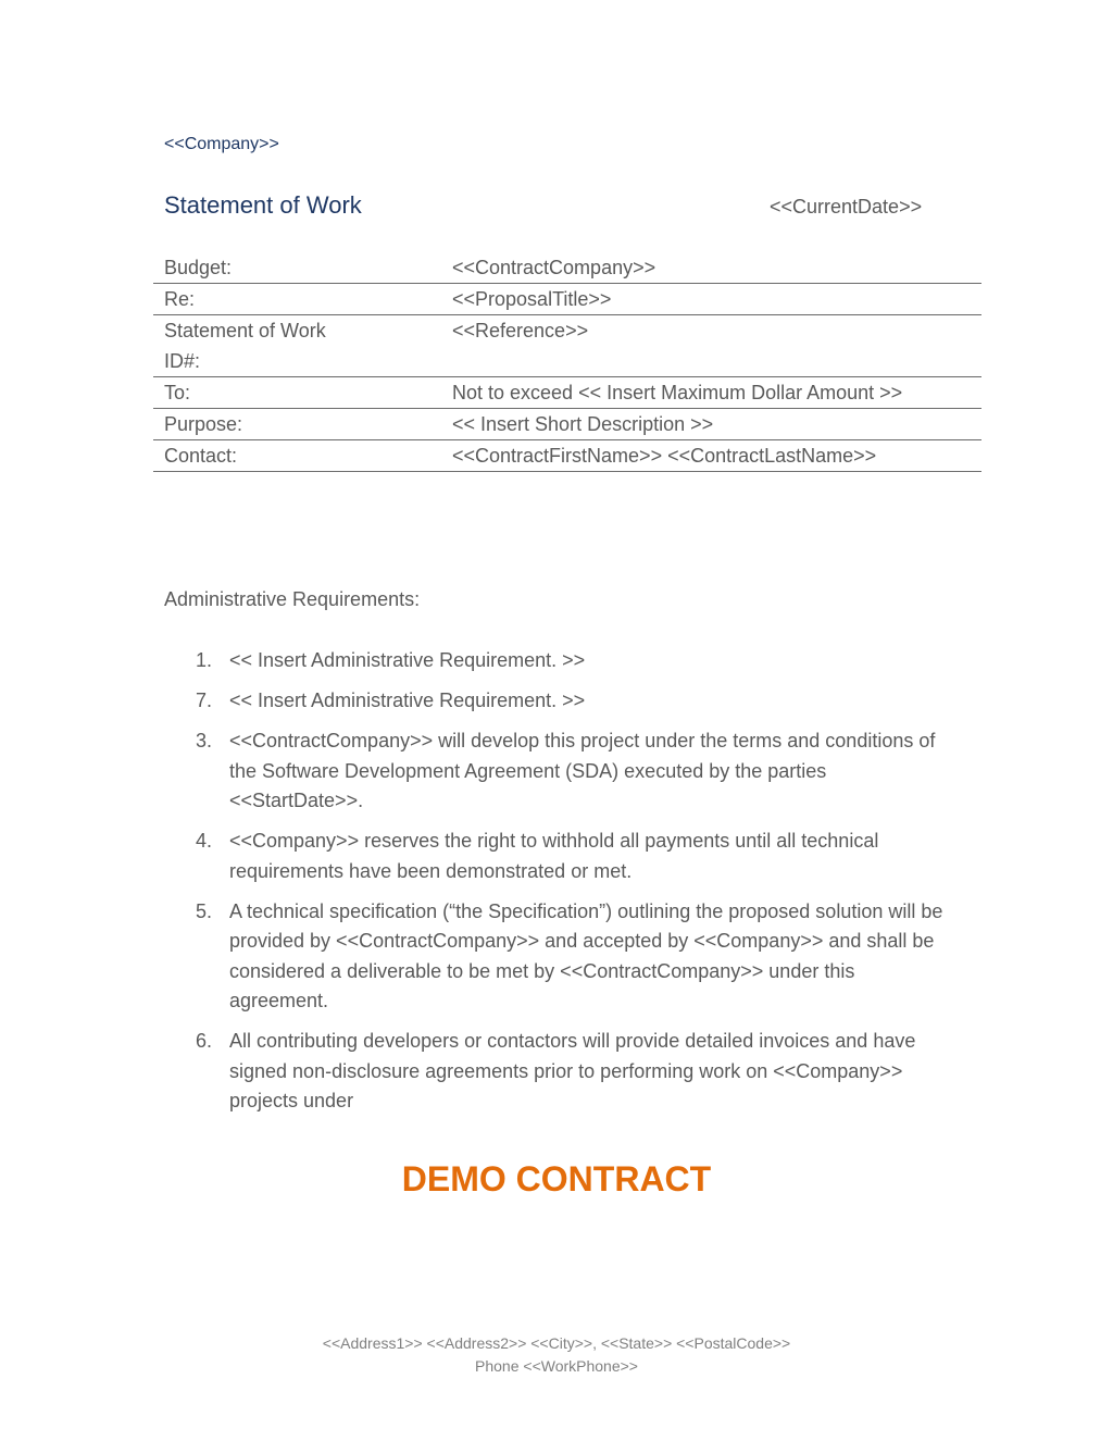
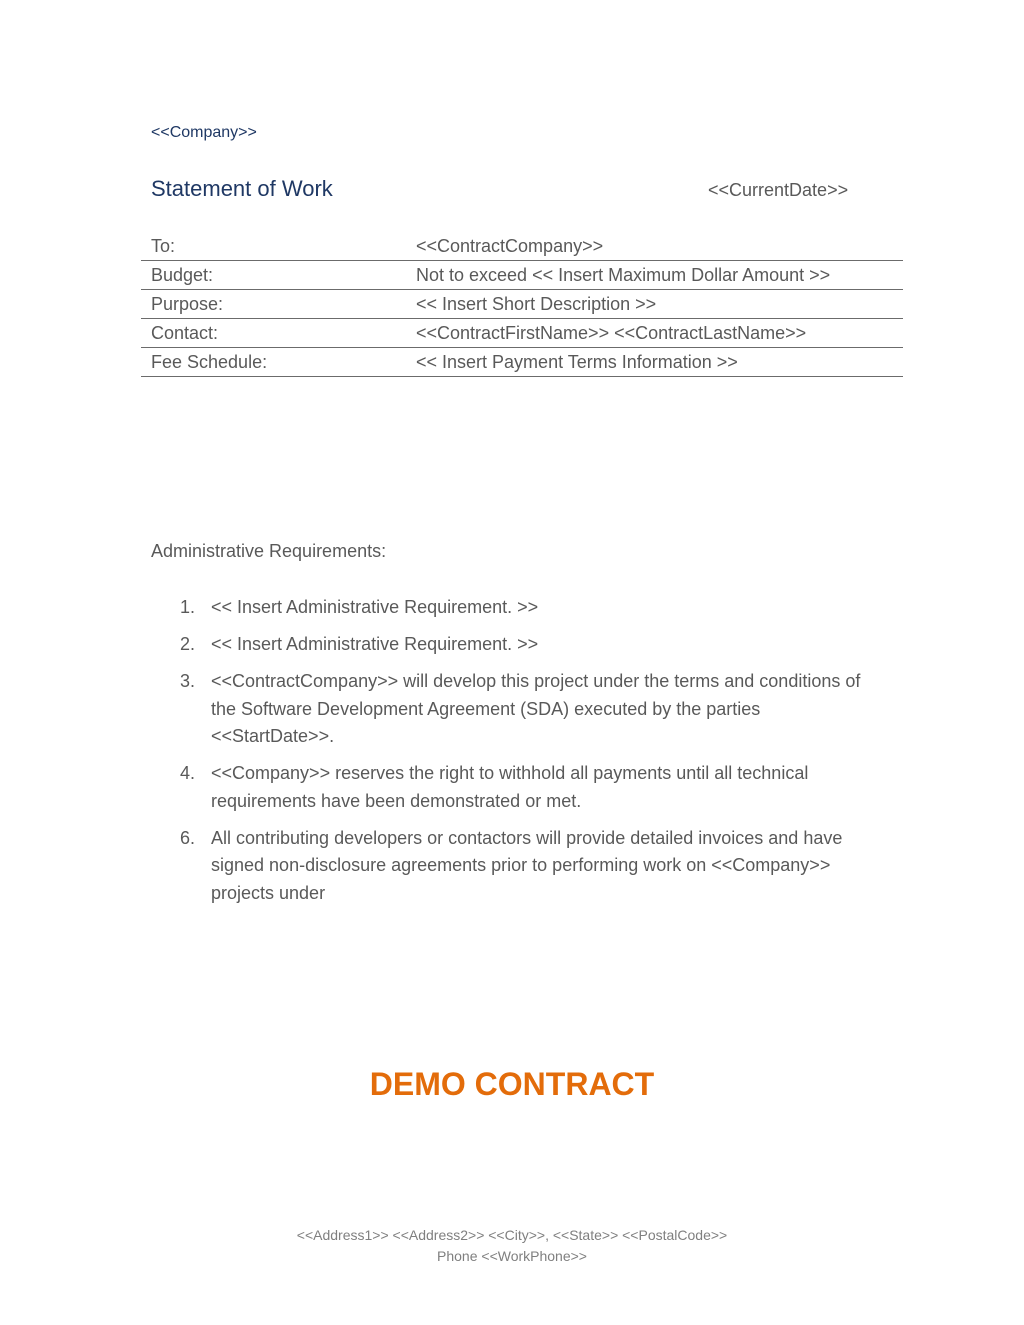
  <<Company>>
  Statement of Work
  <<CurrentDate>>
- Budget:	<<ContractCompany>>
+ To:	<<ContractCompany>>
- Re:	<<ProposalTitle>>
- Statement of Work ID#:	<<Reference>>
- To:	Not to exceed << Insert Maximum Dollar Amount >>
+ Budget:	Not to exceed << Insert Maximum Dollar Amount >>
  Purpose:	<< Insert Short Description >>
  Contact:	<<ContractFirstName>> <<ContractLastName>>
+ Fee Schedule:	<< Insert Payment Terms Information >>
  Administrative Requirements:
  1.
  << Insert Administrative Requirement. >>
- 7.
+ 2.
  << Insert Administrative Requirement. >>
  3.
  <<ContractCompany>> will develop this project under the terms and conditions of the Software Development Agreement (SDA) executed by the parties <<StartDate>>.
  4.
  <<Company>> reserves the right to withhold all payments until all technical requirements have been demonstrated or met.
- 5.
- A technical specification (“the Specification”) outlining the proposed solution will be provided by <<ContractCompany>> and accepted by <<Company>> and shall be considered a deliverable to be met by <<ContractCompany>> under this agreement.
  6.
  All contributing developers or contactors will provide detailed invoices and have signed non-disclosure agreements prior to performing work on <<Company>> projects under
  DEMO CONTRACT
  <<Address1>> <<Address2>> <<City>>, <<State>> <<PostalCode>>
  Phone <<WorkPhone>>
